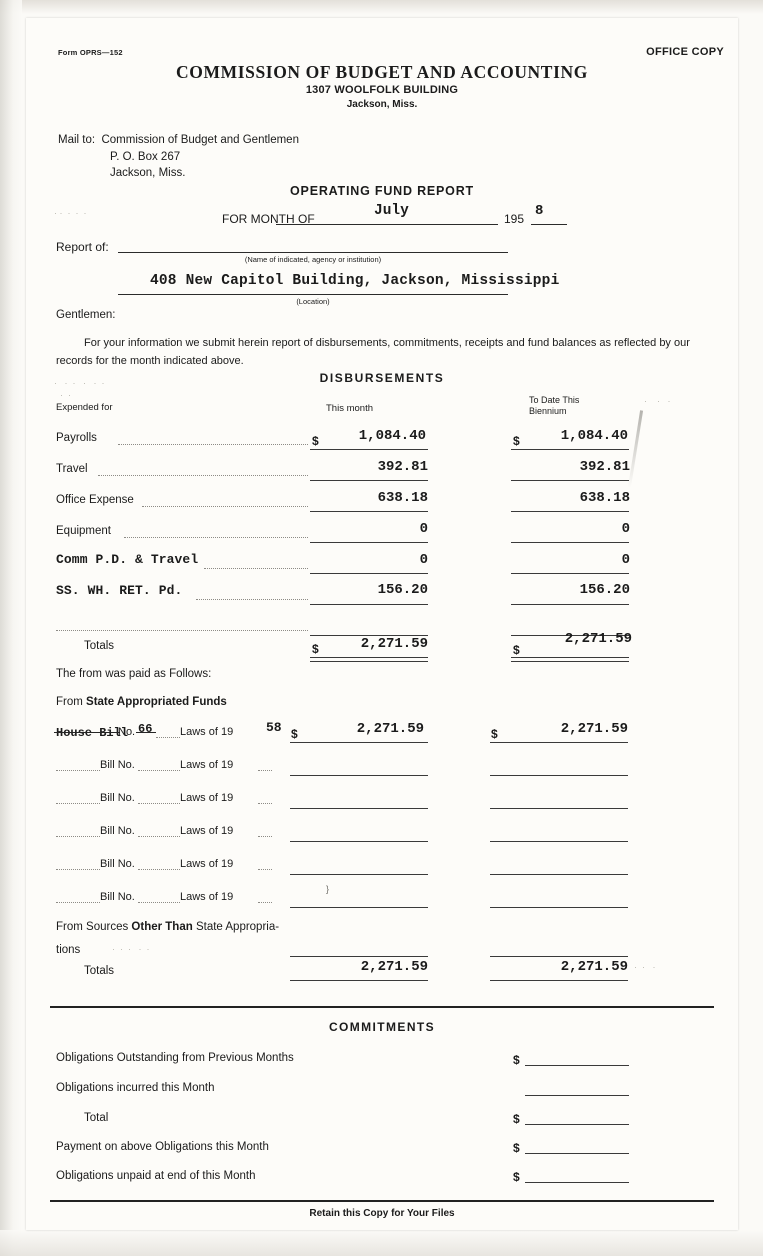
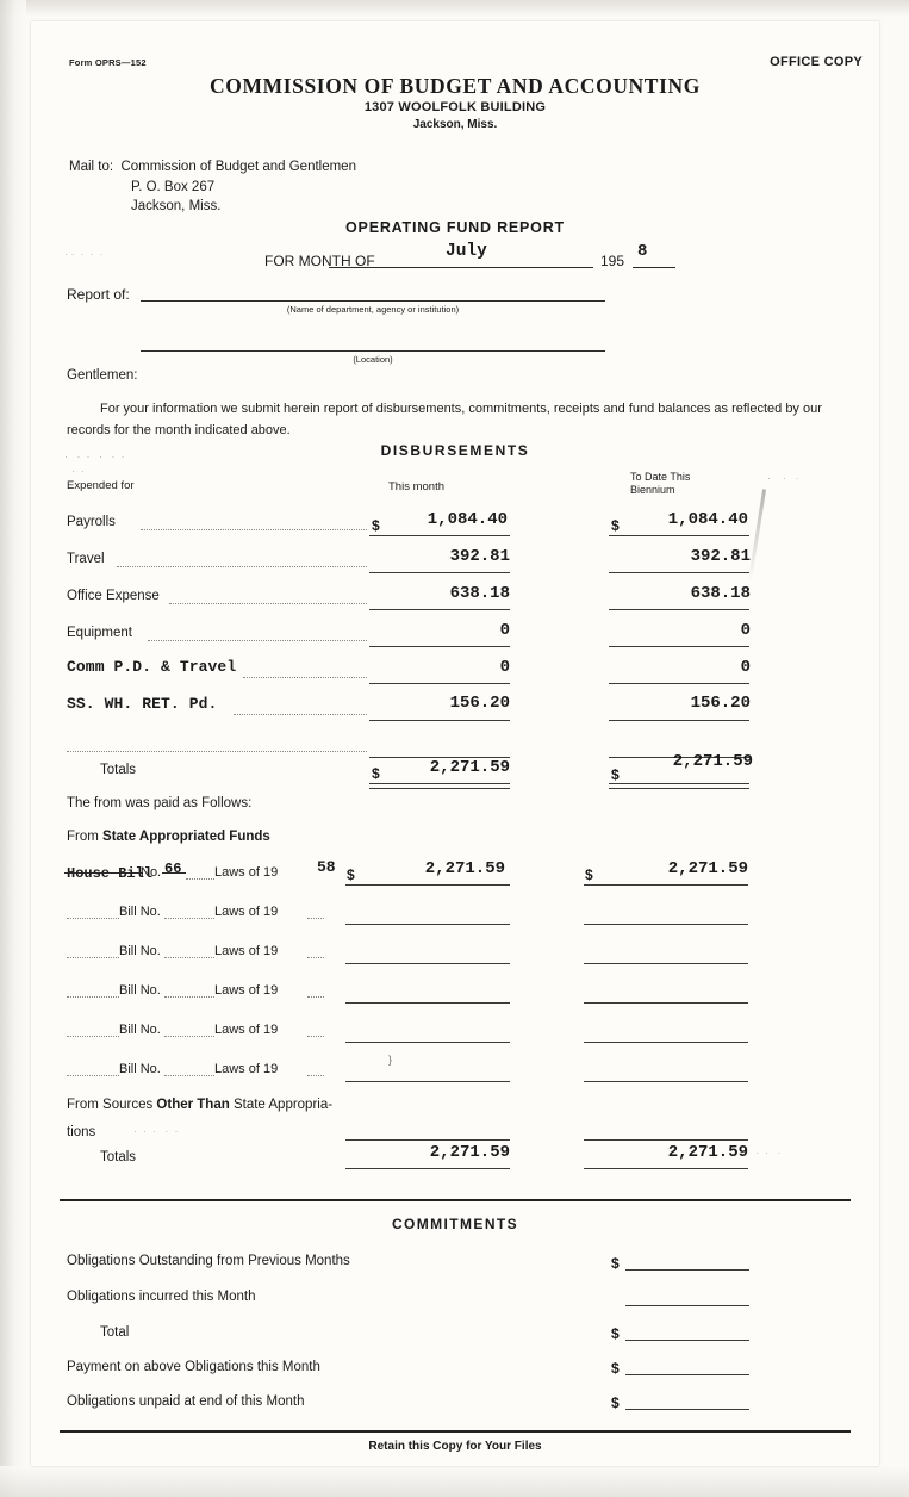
  Form OPRS—152
  OFFICE COPY
  COMMISSION OF BUDGET AND ACCOUNTING
  1307 WOOLFOLK BUILDING
  Jackson, Miss.
  Mail to: Commission of Budget and Gentlemen
  P. O. Box 267
  Jackson, Miss.
  OPERATING FUND REPORT
  FOR MONTH OF
  July
  195
  8
  Report of:
- (Name of indicated, agency or institution)
+ (Name of department, agency or institution)
- 408 New Capitol Building, Jackson, Mississippi
  (Location)
  Gentlemen:
  For your information we submit herein report of disbursements, commitments, receipts and fund balances as reflected by our records for the month indicated above.
  · · · · ·
  · · · · · ·
  · ·
  · · ·
  DISBURSEMENTS
  Expended for
  This month
  To Date This
  Biennium
  Payrolls
  $
  1,084.40
  $
  1,084.40
  Travel
  392.81
  392.81
  Office Expense
  638.18
  638.18
  Equipment
  0
  0
  Comm P.D. & Travel
  0
  0
  SS. WH. RET. Pd.
  156.20
  156.20
  Totals
  $
  2,271.59
  $
  2,271.59
  The from was paid as Follows:
  From State Appropriated Funds
  House Bill
  No.
  66
  Laws of 19
  58
  $
  2,271.59
  $
  2,271.59
  Bill No.
  Laws of 19
  Bill No.
  Laws of 19
  Bill No.
  Laws of 19
  Bill No.
  Laws of 19
  Bill No.
  Laws of 19
  }
  From Sources Other Than State Appropria-
  tions
  · · · · ·
  Totals
  2,271.59
  2,271.59
  · · ·
  COMMITMENTS
  Obligations Outstanding from Previous Months
  $
  Obligations incurred this Month
  Total
  $
  Payment on above Obligations this Month
  $
  Obligations unpaid at end of this Month
  $
  Retain this Copy for Your Files
